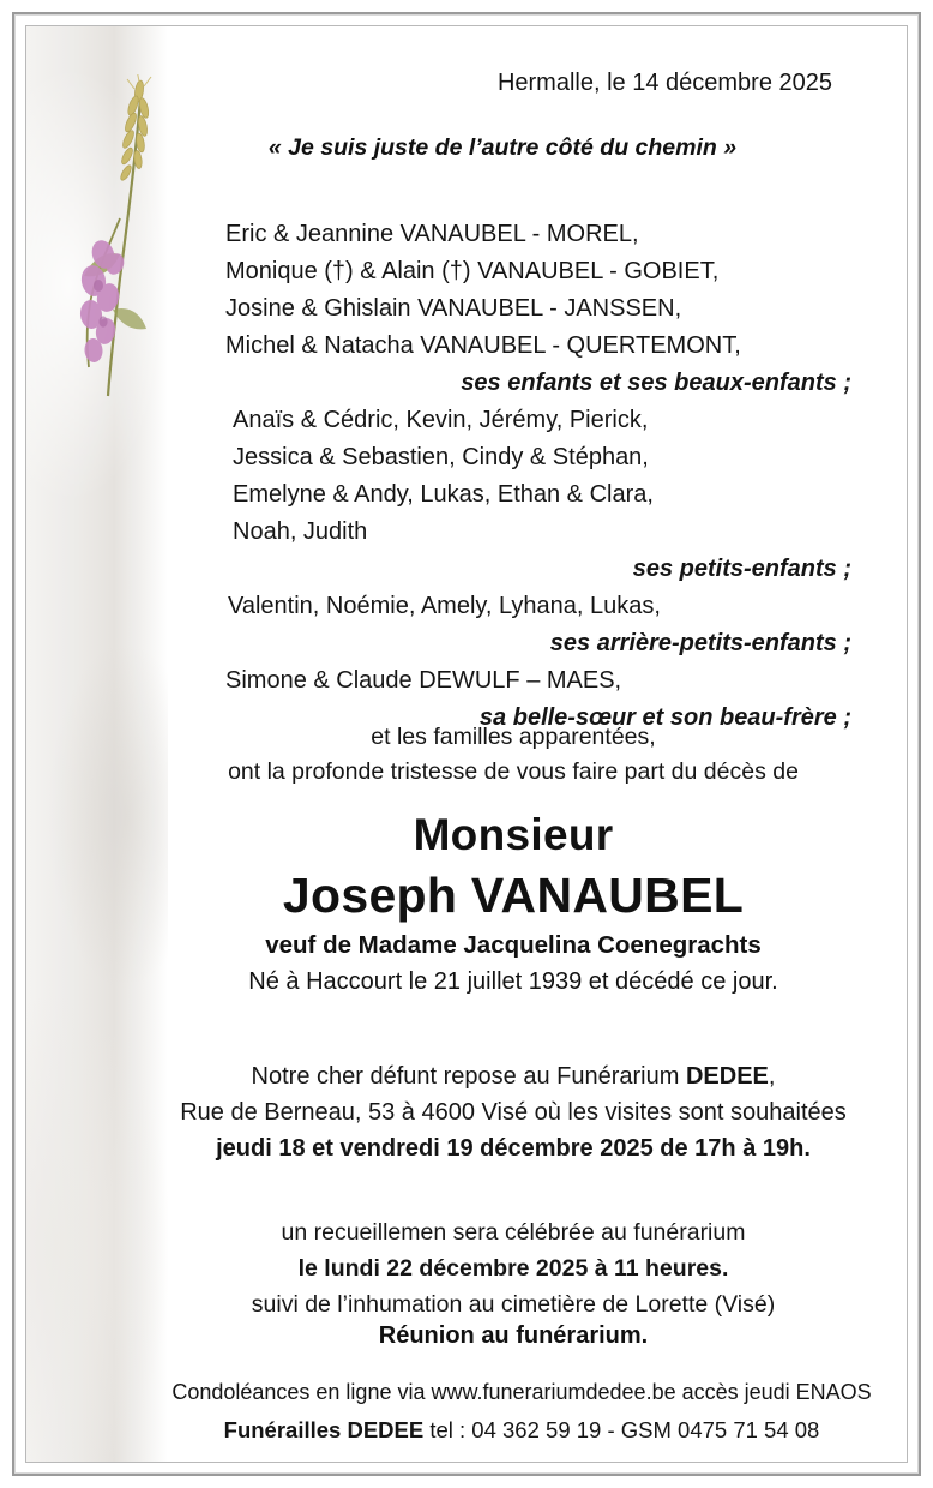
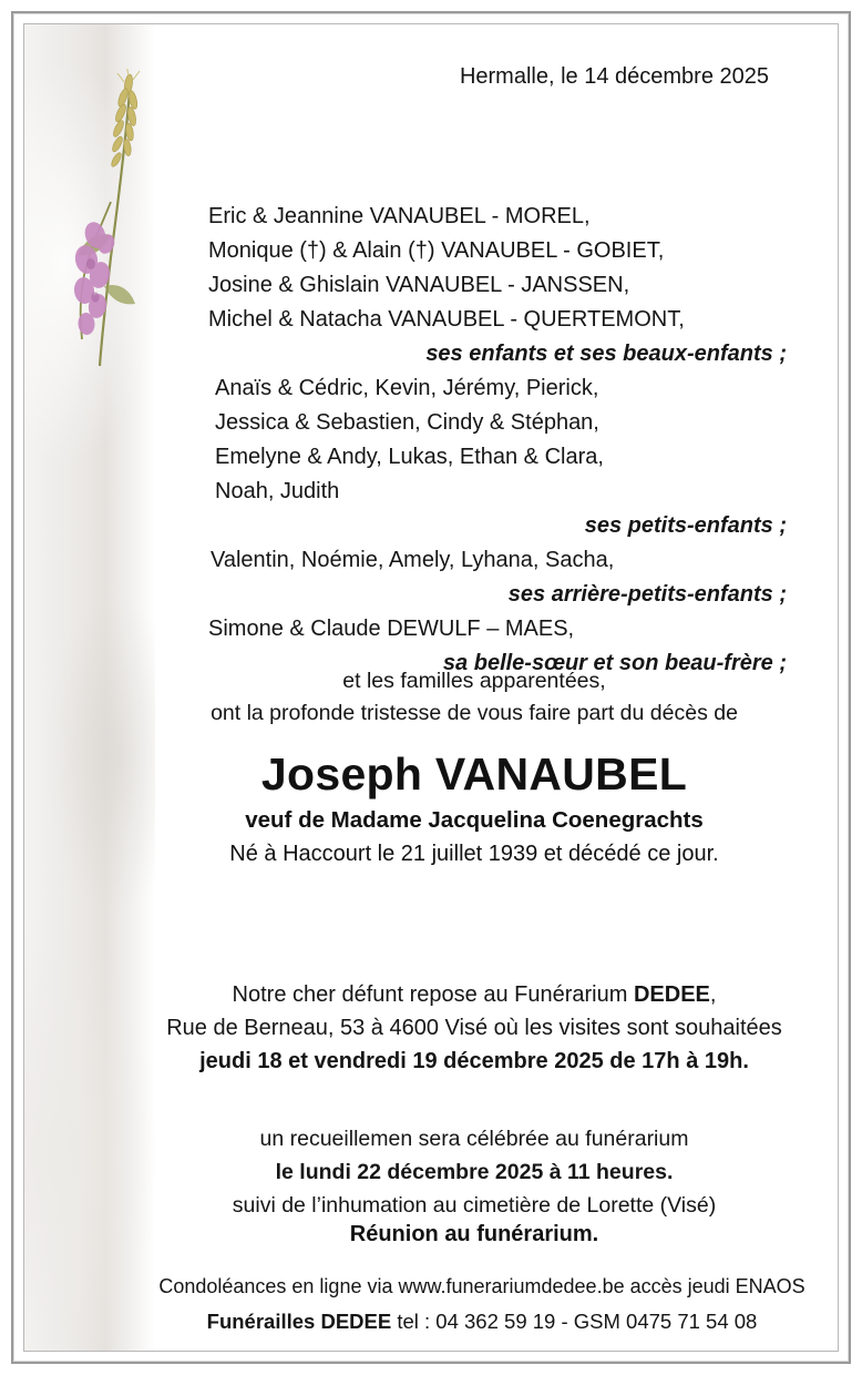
  Hermalle, le 14 décembre 2025
- « Je suis juste de l’autre côté du chemin »
  Eric & Jeannine VANAUBEL - MOREL,
  Monique (†) & Alain (†) VANAUBEL - GOBIET,
  Josine & Ghislain VANAUBEL - JANSSEN,
  Michel & Natacha VANAUBEL - QUERTEMONT,
  ses enfants et ses beaux-enfants ;
  Anaïs & Cédric, Kevin, Jérémy, Pierick,
  Jessica & Sebastien, Cindy & Stéphan,
  Emelyne & Andy, Lukas, Ethan & Clara,
  Noah, Judith
  ses petits-enfants ;
- Valentin, Noémie, Amely, Lyhana, Lukas,
+ Valentin, Noémie, Amely, Lyhana, Sacha,
  ses arrière-petits-enfants ;
  Simone & Claude DEWULF – MAES,
  sa belle-sœur et son beau-frère ;
  et les familles apparentées,
  ont la profonde tristesse de vous faire part du décès de
- Monsieur
  Joseph VANAUBEL
  veuf de Madame Jacquelina Coenegrachts
  Né à Haccourt le 21 juillet 1939 et décédé ce jour.
  Notre cher défunt repose au Funérarium DEDEE,
  Rue de Berneau, 53 à 4600 Visé où les visites sont souhaitées
  jeudi 18 et vendredi 19 décembre 2025 de 17h à 19h.
  un recueillemen sera célébrée au funérarium
  le lundi 22 décembre 2025 à 11 heures.
  suivi de l’inhumation au cimetière de Lorette (Visé)
  Réunion au funérarium.
  Condoléances en ligne via www.funerariumdedee.be accès jeudi ENAOS
  Funérailles DEDEE tel : 04 362 59 19 - GSM 0475 71 54 08
